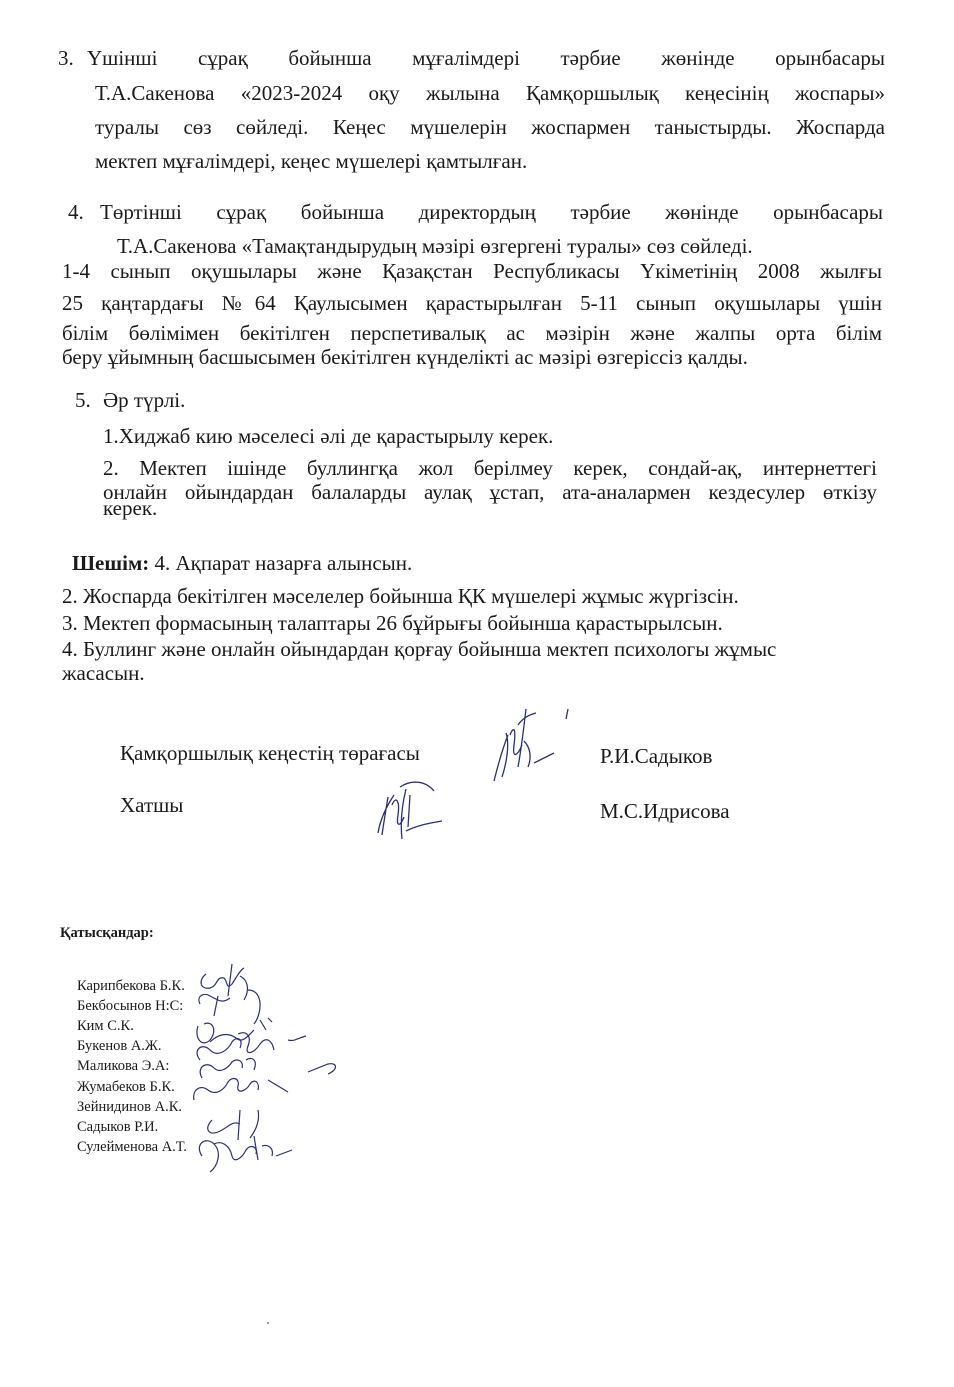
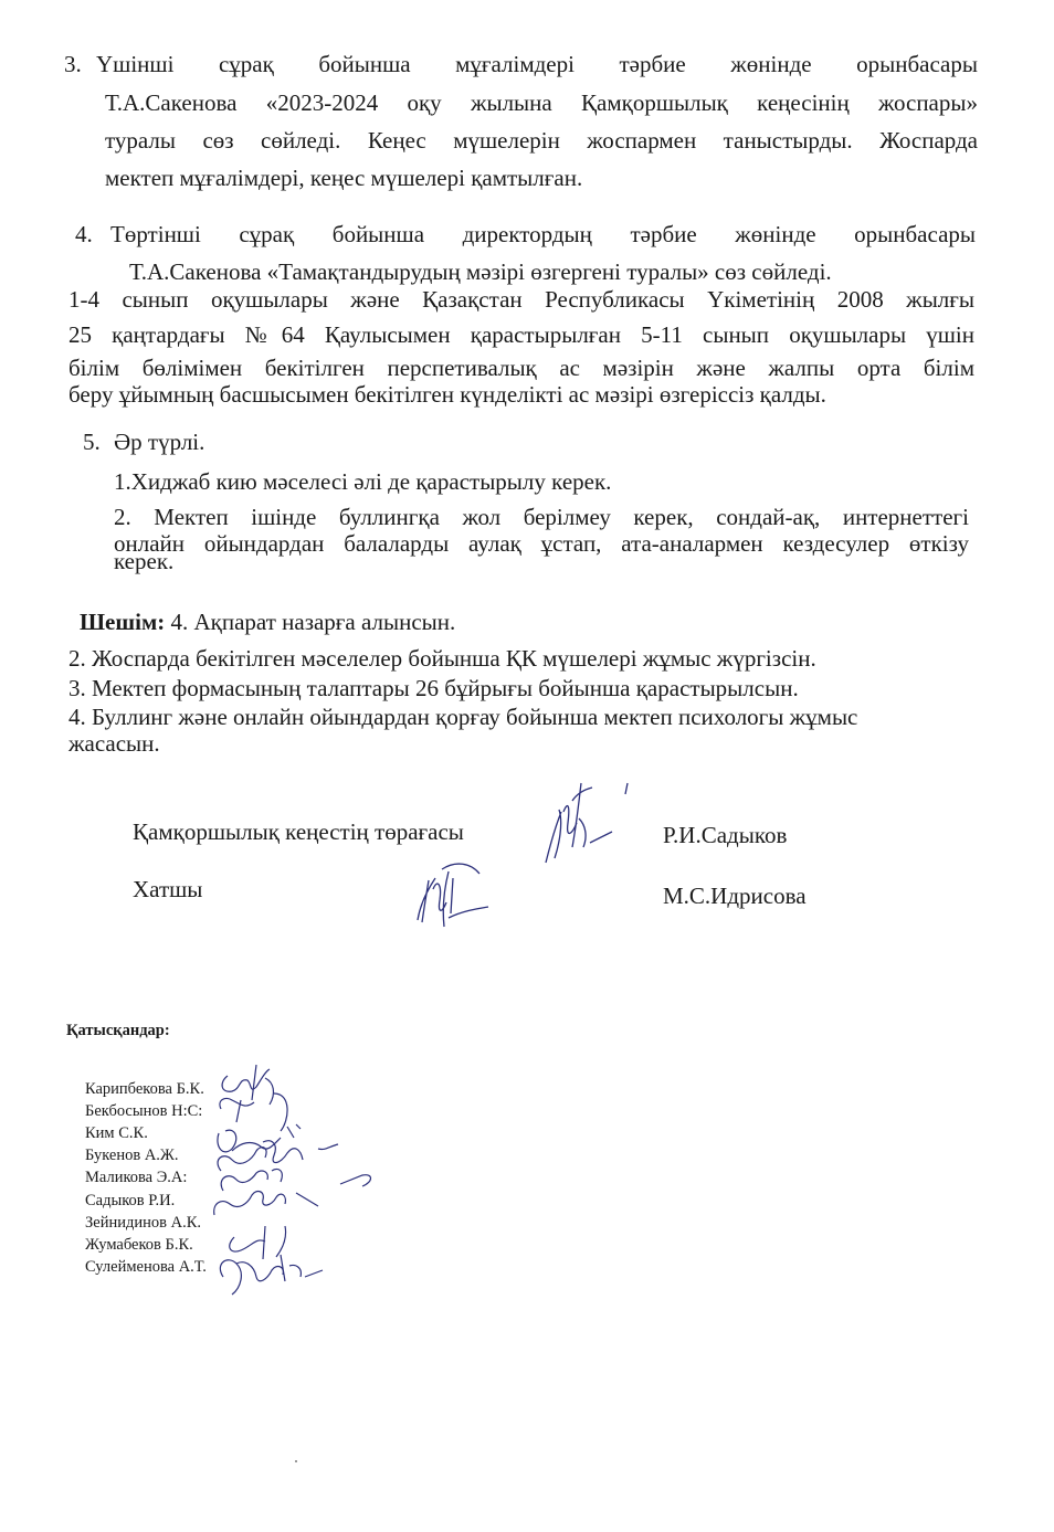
  3.
  Үшінші сұрақ бойынша мұғалімдері тәрбие жөнінде орынбасары
  Т.А.Сакенова «2023-2024 оқу жылына Қамқоршылық кеңесінің жоспары»
  туралы сөз сөйледі. Кеңес мүшелерін жоспармен таныстырды. Жоспарда
  мектеп мұғалімдері, кеңес мүшелері қамтылған.
  4.
  Төртінші сұрақ бойынша директордың тәрбие жөнінде орынбасары
  Т.А.Сакенова «Тамақтандырудың мәзірі өзгергені туралы» сөз сөйледі.
  1-4 сынып оқушылары және Қазақстан Республикасы Үкіметінің 2008 жылғы
  25 қаңтардағы №64 Қаулысымен қарастырылған 5-11 сынып оқушылары үшін
  білім бөлімімен бекітілген перспетивалық ас мәзірін және жалпы орта білім
  беру ұйымның басшысымен бекітілген күнделікті ас мәзірі өзгеріссіз қалды.
  5.
  Әр түрлі.
  1.Хиджаб кию мәселесі әлі де қарастырылу керек.
  2. Мектеп ішінде буллингқа жол берілмеу керек, сондай-ақ, интернеттегі
  онлайн ойындардан балаларды аулақ ұстап, ата-аналармен кездесулер өткізу
  керек.
  Шешім: 4. Ақпарат назарға алынсын.
  2. Жоспарда бекітілген мәселелер бойынша ҚК мүшелері жұмыс жүргізсін.
  3. Мектеп формасының талаптары 26 бұйрығы бойынша қарастырылсын.
  4. Буллинг және онлайн ойындардан қорғау бойынша мектеп психологы жұмыс
  жасасын.
  Қамқоршылық кеңестің төрағасы
  Р.И.Садыков
  Хатшы
  М.С.Идрисова
  Қатысқандар:
  Карипбекова Б.К.
  Бекбосынов Н:С:
  Ким С.К.
  Букенов А.Ж.
  Маликова Э.А:
- Жумабеков Б.К.
+ Садыков Р.И.
  Зейнидинов А.К.
- Садыков Р.И.
+ Жумабеков Б.К.
  Сулейменова А.Т.
